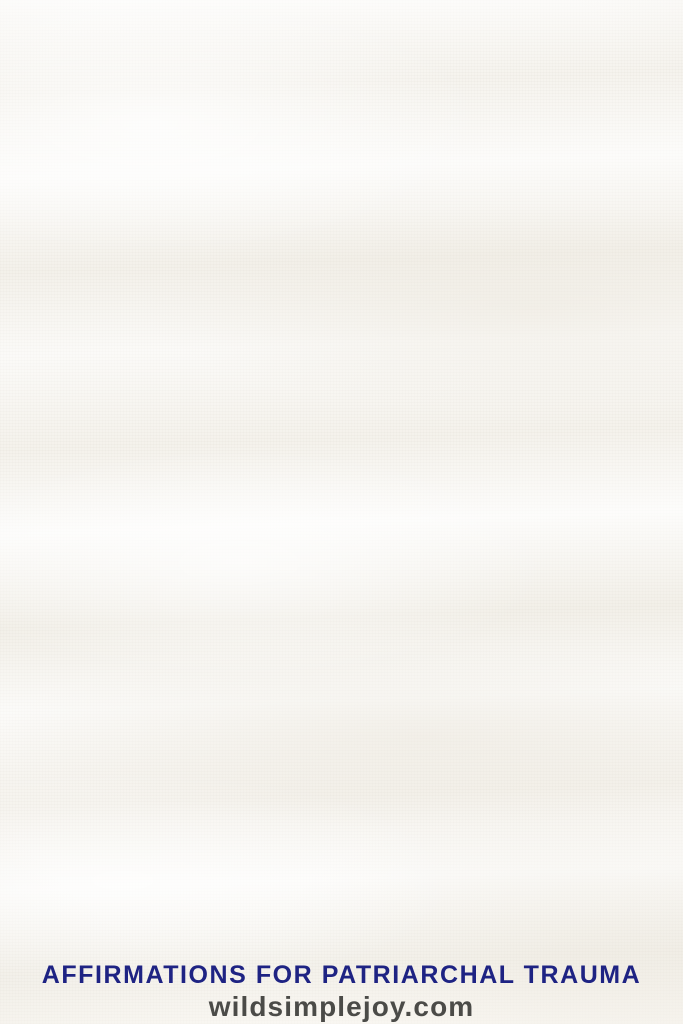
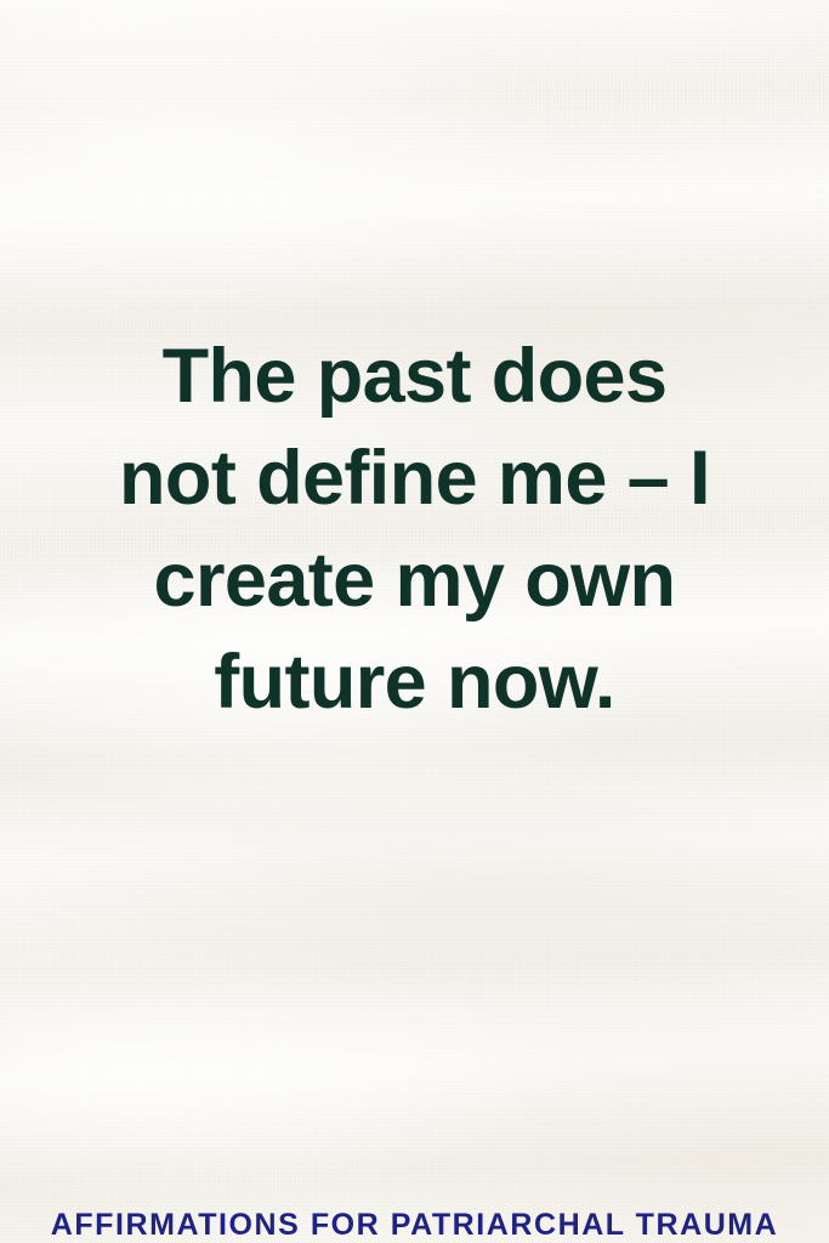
+ The past does
+ not define me – I
+ create my own
+ future now.
  AFFIRMATIONS FOR PATRIARCHAL TRAUMA
- wildsimplejoy.com
